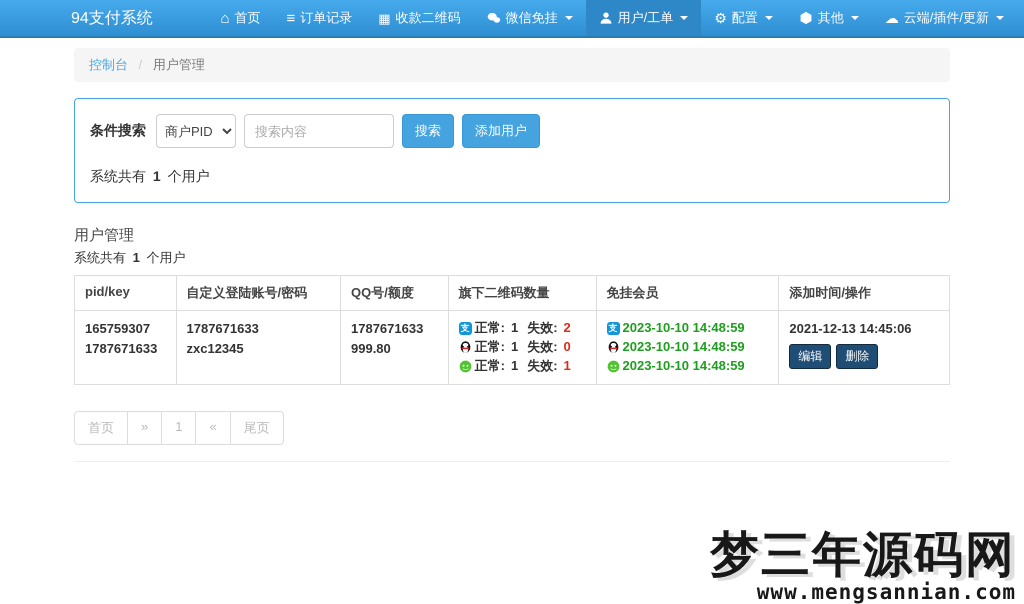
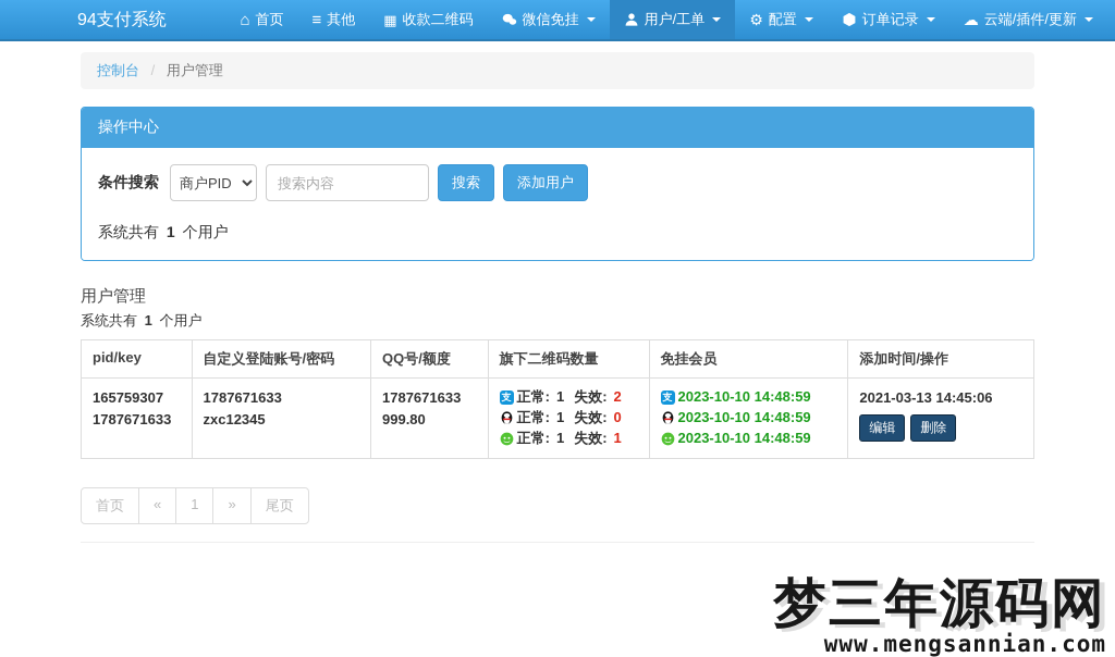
  94支付系统
  首页
- 订单记录
+ 其他
  收款二维码
  微信免挂
  用户/工单
  配置
- 其他
+ 订单记录
  云端/插件/更新
  控制台 / 用户管理
+ 操作中心
  条件搜索
  商户PID
  搜索内容
  搜索
  添加用户
  系统共有 1 个用户
  用户管理
  系统共有 1 个用户
  pid/key	自定义登陆账号/密码	QQ号/额度	旗下二维码数量	免挂会员	添加时间/操作
- 165759307 1787671633	1787671633 zxc12345	1787671633 999.80	正常: 1 失效: 2 正常: 1 失效: 0 正常: 1 失效: 1	2023-10-10 14:48:59 2023-10-10 14:48:59 2023-10-10 14:48:59	2021-12-13 14:45:06 编辑 删除
+ 165759307 1787671633	1787671633 zxc12345	1787671633 999.80	正常: 1 失效: 2 正常: 1 失效: 0 正常: 1 失效: 1	2023-10-10 14:48:59 2023-10-10 14:48:59 2023-10-10 14:48:59	2021-03-13 14:45:06 编辑 删除
  首页
- »
+ «
  1
- «
+ »
  尾页
  梦三年源码网
  www.mengsannian.com
